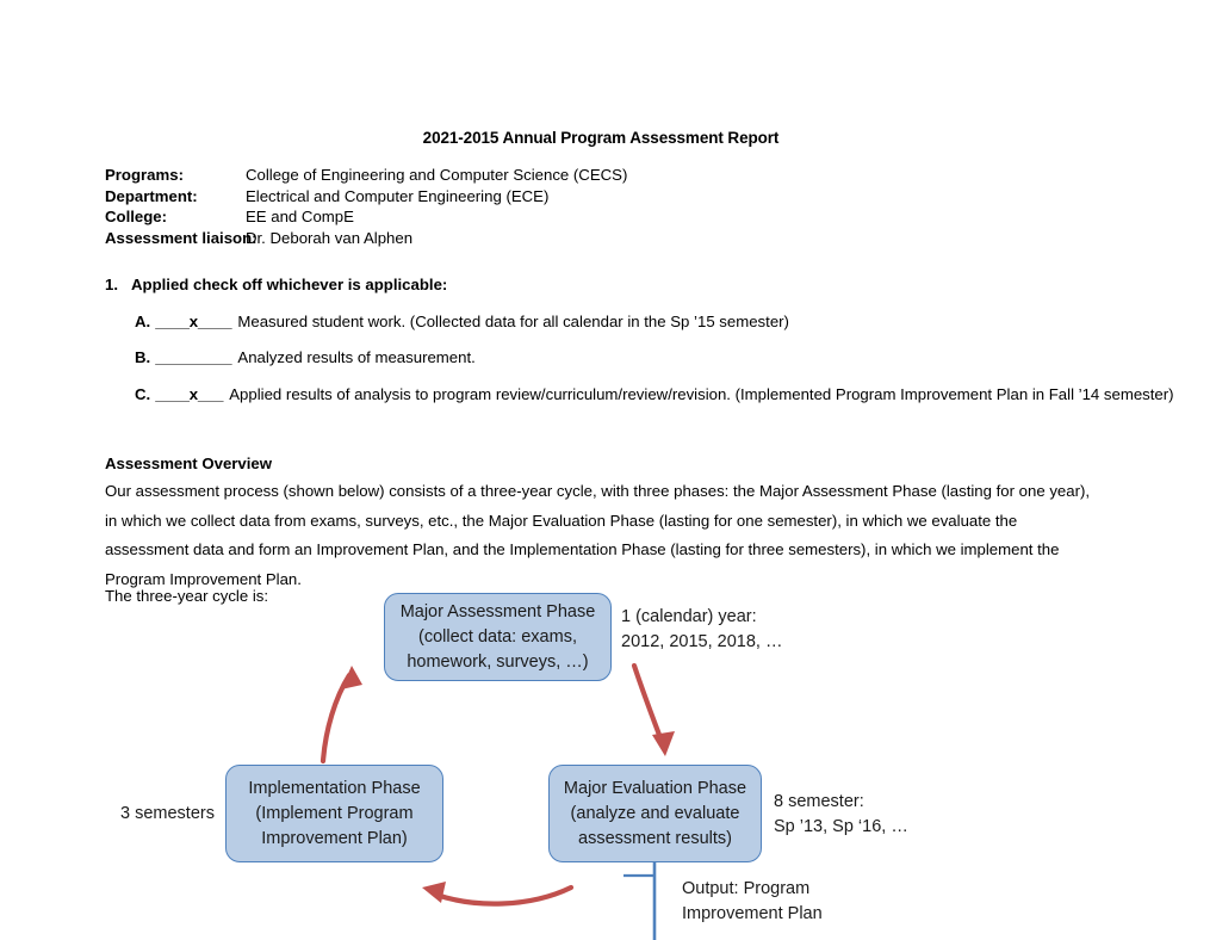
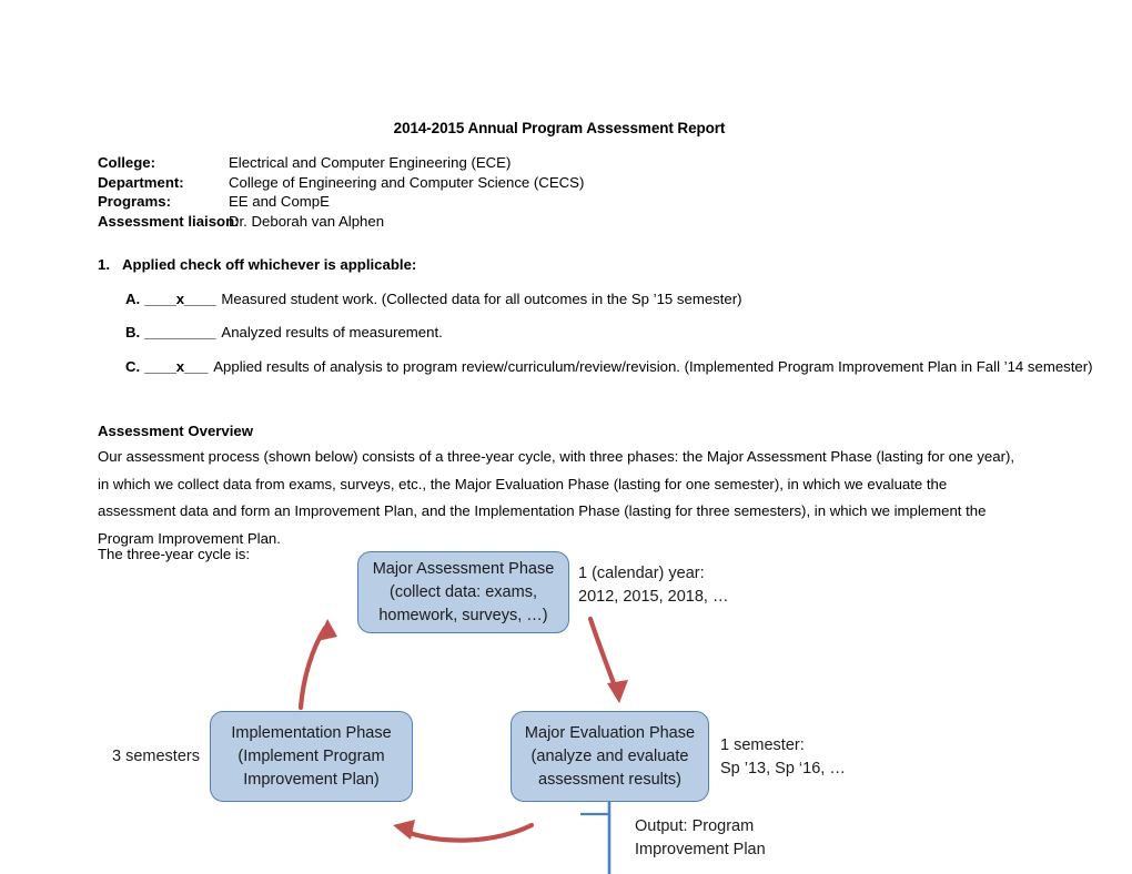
- 2021-2015 Annual Program Assessment Report
+ 2014-2015 Annual Program Assessment Report
- Programs:
+ College:
- College of Engineering and Computer Science (CECS)
+ Electrical and Computer Engineering (ECE)
  Department:
- Electrical and Computer Engineering (ECE)
+ College of Engineering and Computer Science (CECS)
- College:
+ Programs:
  EE and CompE
  Assessment liaiso
  Dr. Deborah van Alphen
  1. Applied check off whichever is applicable:
- A. ____x____ Measured student work. (Collected data for all calendar in the Sp ’15 semester)
+ A. ____x____ Measured student work. (Collected data for all outcomes in the Sp ’15 semester)
  B. _________ Analyzed results of measurement.
  C. ____x___ Applied results of analysis to program review/curriculum/review/revision. (Implemented Program Improvement Plan in Fall ’14 semester)
  Assessment Overview
  Our assessment process (shown below) consists of a three-year cycle, with three phases: the Major Assessment Phase (lasting for one year), in which we collect data from exams, surveys, etc., the Major Evaluation Phase (lasting for one semester), in which we evaluate the assessment data and form an Improvement Plan, and the Implementation Phase (lasting for three semesters), in which we implement the Program Improvement Plan.
  The three-year cycle is:
  Major Assessment Phase
  (collect data: exams,
  homework, surveys, …)
  Implementation Phase
  (Implement Program
  Improvement Plan)
  Major Evaluation Phase
  (analyze and evaluate
  assessment results)
  1 (calendar) year:
  2012, 2015, 2018, …
- 8 semester:
+ 1 semester:
  Sp ’13, Sp ‘16, …
  3 semesters
  Output: Program
  Improvement Plan
